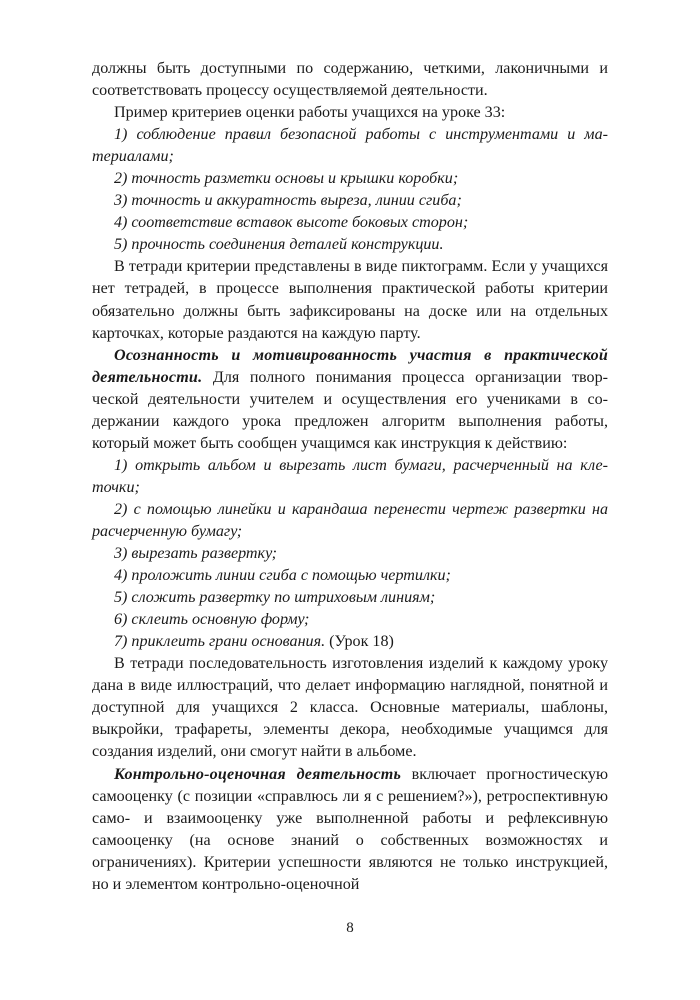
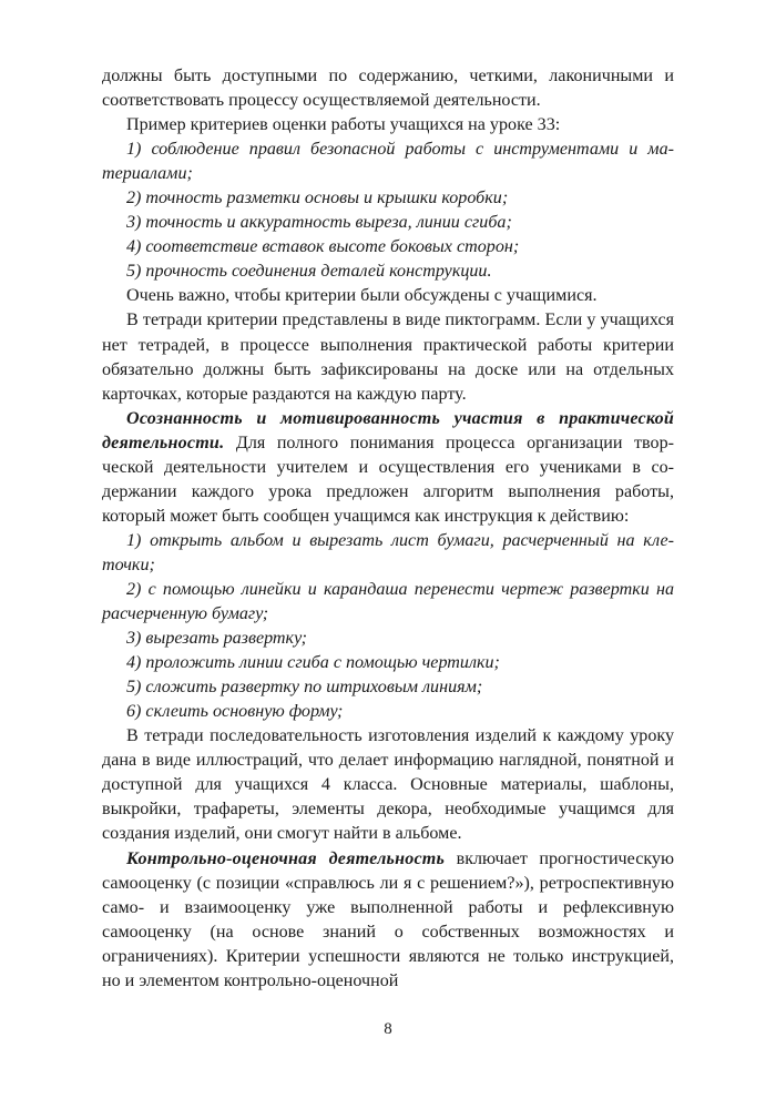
  должны быть доступными по содержанию, четкими, лаконичными и соответствовать процессу осуществляемой деятельности.
  Пример критериев оценки работы учащихся на уроке 33:
  1) соблюдение правил безопасной работы с инструментами и ма­териалами;
  2) точность разметки основы и крышки коробки;
  3) точность и аккуратность выреза, линии сгиба;
  4) соответствие вставок высоте боковых сторон;
  5) прочность соединения деталей конструкции.
+ Очень важно, чтобы критерии были обсуждены с учащимися.
  В тетради критерии представлены в виде пиктограмм. Если у уча­щихся нет тетрадей, в процессе выполнения практической работы критерии обязательно должны быть зафиксированы на доске или на отдельных карточках, которые раздаются на каждую парту.
  Осознанность и мотивированность участия в практической деятельности. Для полного понимания процесса организации твор­еской деятельности учителем и осуществления его учениками в со­ержании каждого урока предложен алгоритм выполнения работы, который может быть сообщен учащимся как инструкция к действию:
  1) открыть альбом и вырезать лист бумаги, расчерченный на кле­точки;
  2) с помощью линейки и карандаша перенести чертеж развертки на расчерченную бумагу;
  3) вырезать развертку;
  4) проложить линии сгиба с помощью чертилки;
  5) сложить развертку по штриховым линиям;
  6) склеить основную форму;
- 7) приклеить грани основания. (Урок 18)
- В тетради последовательность изготовления изделий к каждому уроку дана в виде иллюстраций, что делает информацию наглядной, понятной и доступной для учащихся 2 класса. Основные материа­лы, шаблоны, выкройки, трафареты, элементы декора, необходимые учащимся для создания изделий, они смогут найти в альбоме.
+ В тетради последовательность изготовления изделий к каждому уроку дана в виде иллюстраций, что делает информацию наглядной, понятной и доступной для учащихся 4 класса. Основные материа­лы, шаблоны, выкройки, трафареты, элементы декора, необходимые учащимся для создания изделий, они смогут найти в альбоме.
  Контрольно-оценочная деятельность включает прогности­ческую самооценку (с позиции «справлюсь ли я с решением?»), ретроспективную само- и взаимооценку уже выполненной рабо­ты и рефлексивную самооценку (на основе знаний о собственных возможностях и ограничениях). Критерии успешности являются не только инструкцией, но и элементом контрольно-оценочной
  8
